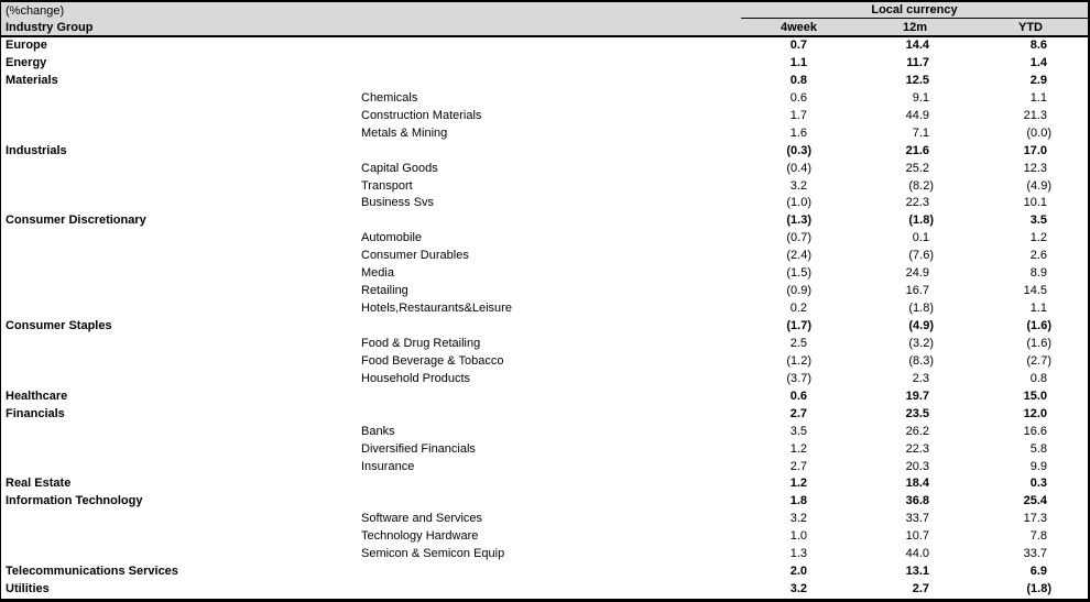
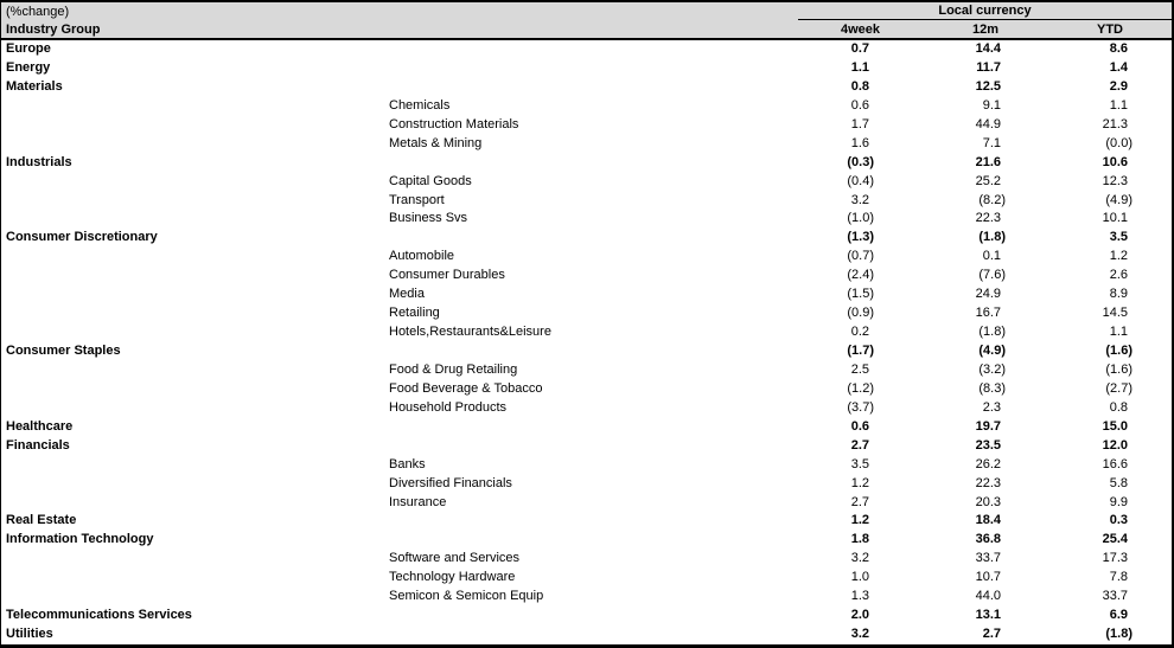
  (%change)
  Local currency
  Industry Group
  4week
  12m
  YTD
  Europe
  0.7
  14.4
  8.6
  Energy
  1.1
  11.7
  1.4
  Materials
  0.8
  12.5
  2.9
  Chemicals
  0.6
  9.1
  1.1
  Construction Materials
  1.7
  44.9
  21.3
  Metals & Mining
  1.6
  7.1
  (0.0)
  Industrials
  (0.3)
  21.6
- 17.0
+ 10.6
  Capital Goods
  (0.4)
  25.2
  12.3
  Transport
  3.2
  (8.2)
  (4.9)
  Business Svs
  (1.0)
  22.3
  10.1
  Consumer Discretionary
  (1.3)
  (1.8)
  3.5
  Automobile
  (0.7)
  0.1
  1.2
  Consumer Durables
  (2.4)
  (7.6)
  2.6
  Media
  (1.5)
  24.9
  8.9
  Retailing
  (0.9)
  16.7
  14.5
  Hotels,Restaurants&Leisure
  0.2
  (1.8)
  1.1
  Consumer Staples
  (1.7)
  (4.9)
  (1.6)
  Food & Drug Retailing
  2.5
  (3.2)
  (1.6)
  Food Beverage & Tobacco
  (1.2)
  (8.3)
  (2.7)
  Household Products
  (3.7)
  2.3
  0.8
  Healthcare
  0.6
  19.7
  15.0
  Financials
  2.7
  23.5
  12.0
  Banks
  3.5
  26.2
  16.6
  Diversified Financials
  1.2
  22.3
  5.8
  Insurance
  2.7
  20.3
  9.9
  Real Estate
  1.2
  18.4
  0.3
  Information Technology
  1.8
  36.8
  25.4
  Software and Services
  3.2
  33.7
  17.3
  Technology Hardware
  1.0
  10.7
  7.8
  Semicon & Semicon Equip
  1.3
  44.0
  33.7
  Telecommunications Services
  2.0
  13.1
  6.9
  Utilities
  3.2
  2.7
  (1.8)
